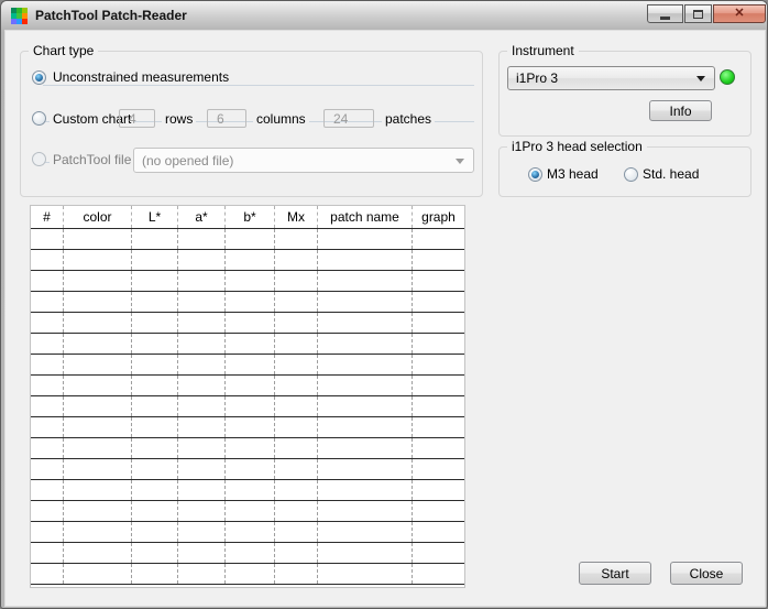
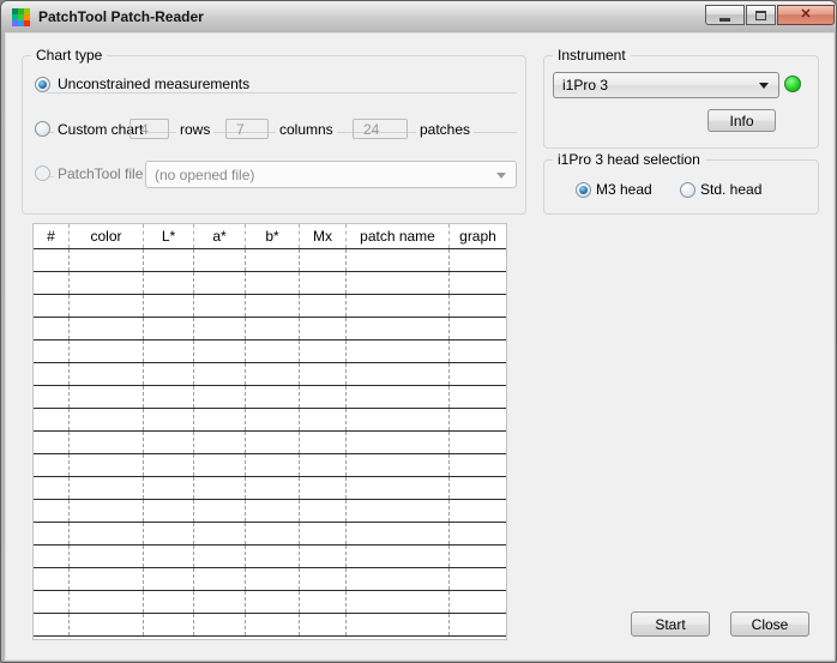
  PatchTool Patch-Reader
  ✕
  Chart type
  Unconstrained measurements
  Custom chart
  4
  rows
- 6
+ 7
  columns
  24
  patches
  PatchTool file
  (no opened file)
  Instrument
  i1Pro 3
  Info
  i1Pro 3 head selection
  M3 head
  Std. head
  #
  color
  L*
  a*
  b*
  Mx
  patch name
  graph
  Start
  Close
